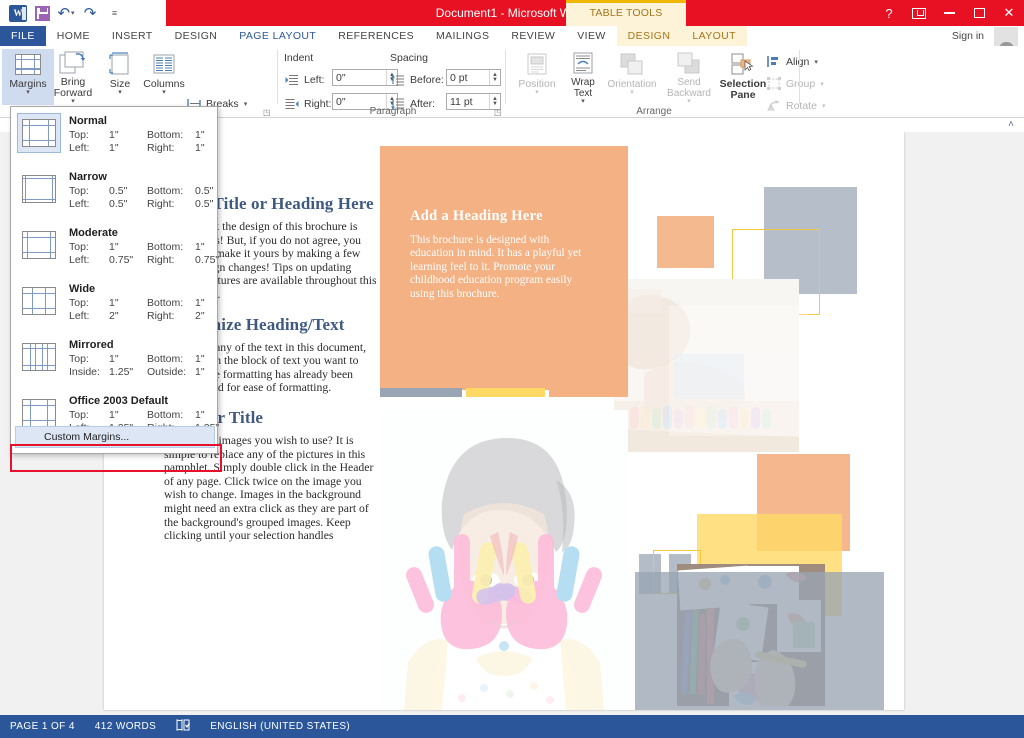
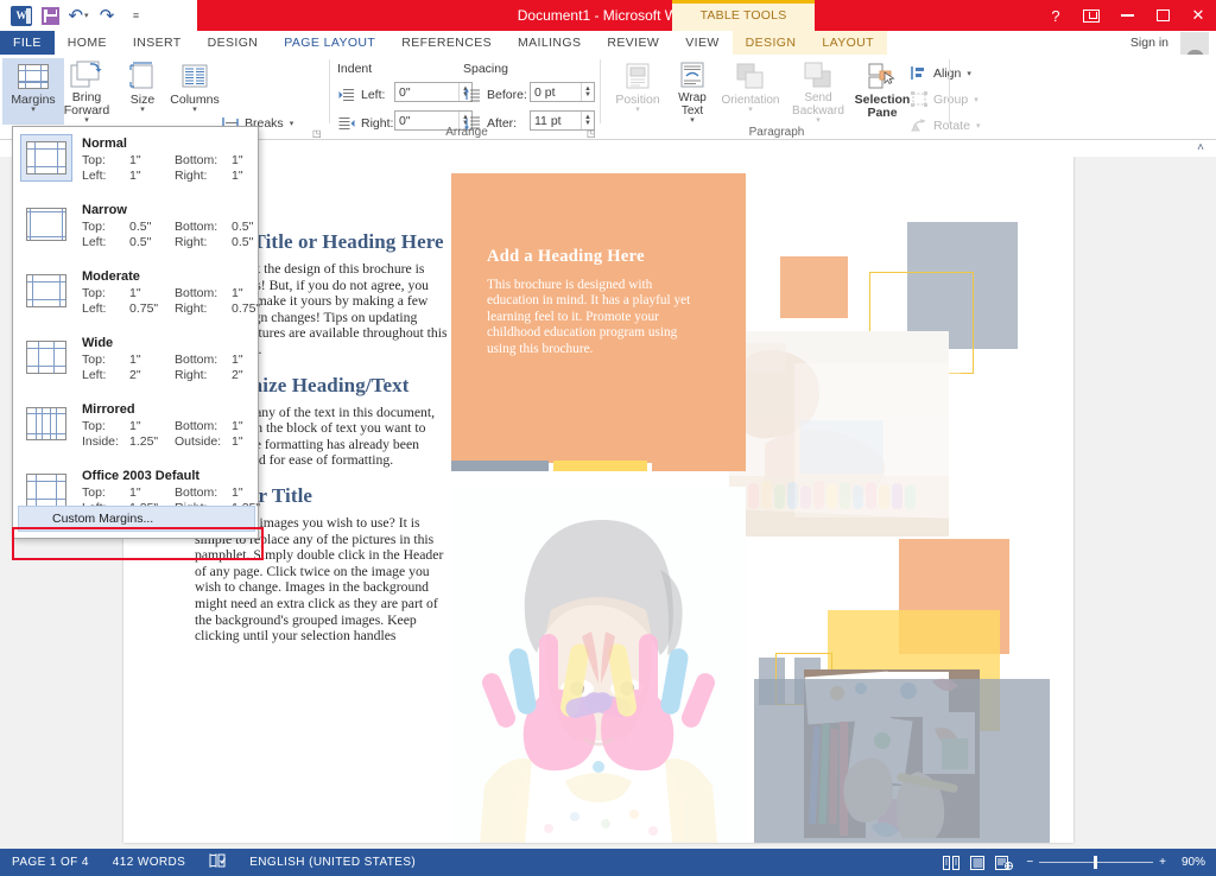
  Document1 - Microsoft
  W
  ↶
  ↷
  ≡
  TABLE TOOLS
  ?
  ✕
  FILE
  HOME
  INSERT
  DESIGN
  PAGE LAYOUT
  REFERENCES
  MAILINGS
  REVIEW
  VIEW
  DESIGN
  LAYOUT
  Sign in
  Margins
  Bring Forward
  Size
  Columns
  Breaks
  ◳
  Indent
  Spacing
  Left:
  0"
  Right:
  0"
  Before:
  0 pt
  After:
  11 pt
- Paragraph
+ Arrange
  ◳
  Position
  Wrap Text
  Orientation
  Send Backward
  Selection Pane
  Align
  Group
  Rotate
- Arrange
+ Paragraph
  ˄
  Title or Heading Here
  ize Heading/Text
  ny of the text in this document, n the block of text you want to formatting has already been d for ease of formatting.
  images you wish to use? It is simple to replace any of the pictures in this pamphlet. Simply double click in the Header of any page. Click twice on the image you wish to change. Images in the background might need an extra click as they are part of the background's grouped images. Keep clicking until your selection handles
  Add a Heading Here
- This brochure is designed with education in mind. It has a playful yet learning feel to it. Promote your childhood education program easily using this brochure.
+ This brochure is designed with education in mind. It has a playful yet learning feel to it. Promote your childhood education program using using this brochure.
  Normal
  Top:
  1"
  Bottom:
  1"
  Left:
  1"
  Right:
  1"
  Narrow
  Top:
  0.5"
  Bottom:
  0.5"
  Left:
  0.5"
  Right:
  0.5"
  Moderate
  Top:
  1"
  Bottom:
  1"
  Left:
  0.75"
  Right:
  0.75"
  Wide
  Top:
  1"
  Bottom:
  1"
  Left:
  2"
  Right:
  2"
  Mirrored
  Top:
  1"
  Bottom:
  1"
  Inside:
  1.25"
  Outside:
  1"
  Office 2003 Default
  Top:
  1"
  Bottom:
  1"
  Custom Margins...
  PAGE 1 OF 4
  412 WORDS
  ENGLISH (UNITED STATES)
+ −
+ +
+ 90%
